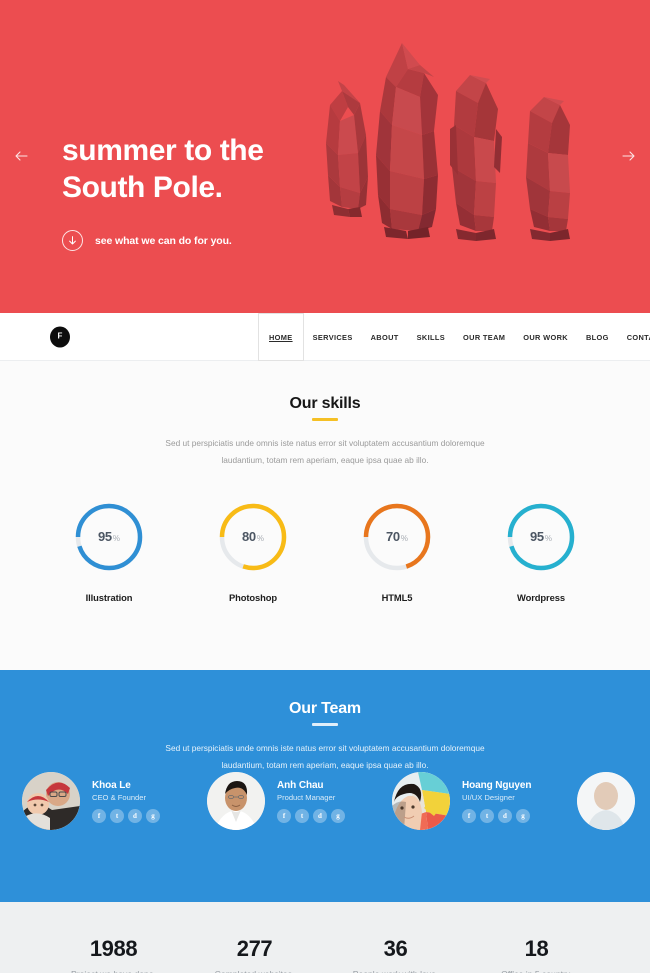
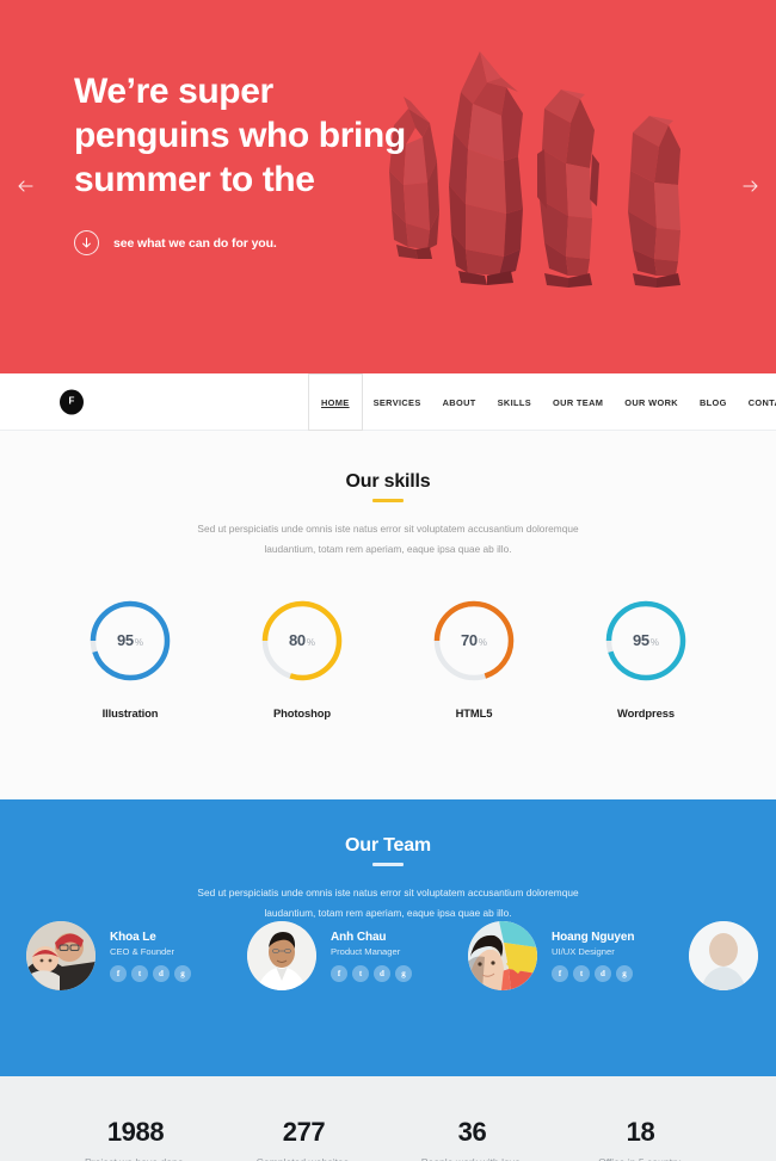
+ We’re super
+ penguins who bring
  summer to the
- South Pole.
  see what we can do for you.
  F
  HOME
  SERVICES
  ABOUT
  SKILLS
  OUR TEAM
  OUR WORK
  BLOG
  Our skills
  Sed ut perspiciatis unde omnis iste natus error sit voluptatem accusantium doloremque laudantium, totam rem aperiam, eaque ipsa quae ab illo.
  95
  %
  Illustration
  80
  %
  Photoshop
  70
  %
  HTML5
  95
  %
  Wordpress
  Our Team
  Sed ut perspiciatis unde omnis iste natus error sit voluptatem accusantium doloremque laudantium, totam rem aperiam, eaque ipsa quae ab illo.
  Khoa Le
  CEO & Founder
  f
  t
  d
  g
  Anh Chau
  Product Manager
  f
  t
  d
  g
  Hoang Nguyen
  UI/UX Designer
  f
  t
  d
  g
  1988
  277
  36
  18
